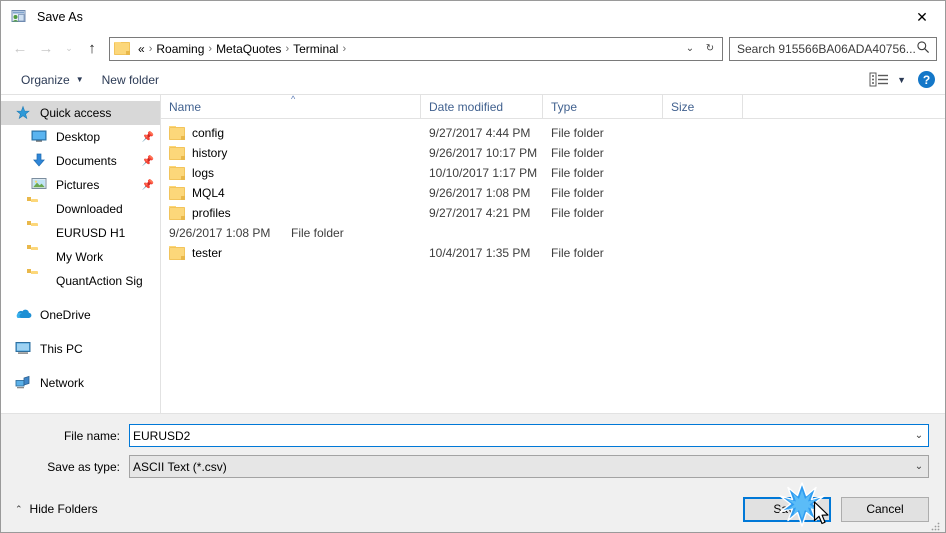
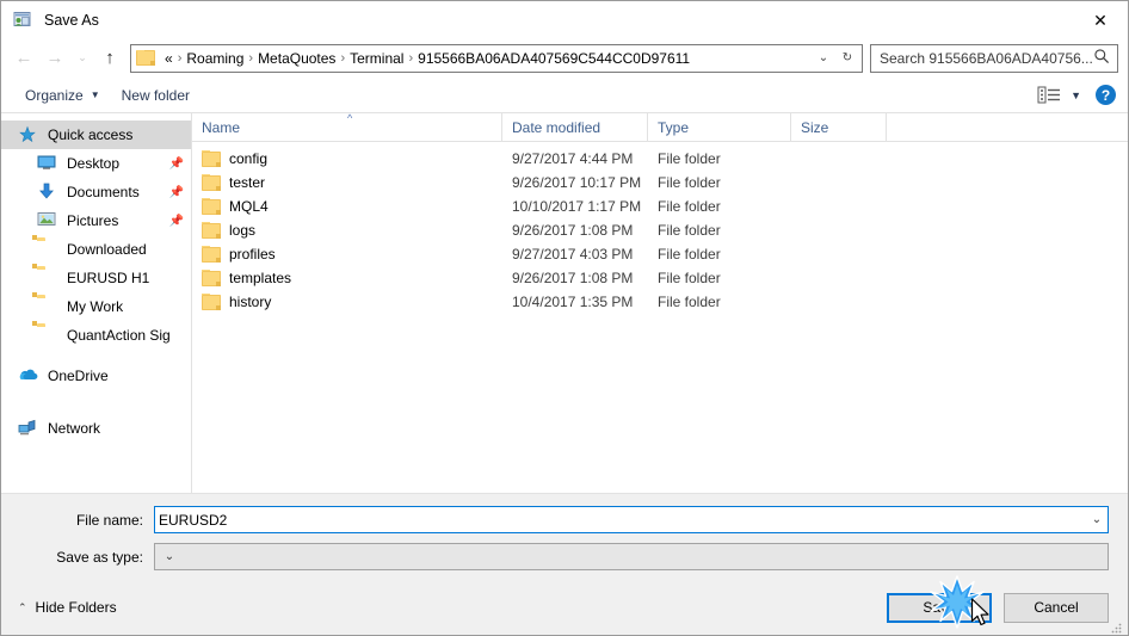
  Save As
  ✕
  ←
  →
  ⌄
  ↑
  «
  ›
  Roaming
  ›
  MetaQuotes
  ›
  Terminal
  ›
+ 915566BA06ADA407569C544CC0D97611
  ⌄
  ↻
  Search 915566BA06ADA40756...
  Organize
  ▼
  New folder
  ▼
  ?
  Quick access
  Desktop
  📌
  Documents
  📌
  Pictures
  📌
  Downloaded
  EURUSD H1
  My Work
  QuantAction Sig
  OneDrive
- This PC
  Network
  ^
  Name
  Date modified
  Type
  Size
  config
  9/27/2017 4:44 PM
  File folder
- history
+ tester
  9/26/2017 10:17 PM
  File folder
- logs
+ MQL4
  10/10/2017 1:17 PM
  File folder
- MQL4
+ logs
  9/26/2017 1:08 PM
  File folder
  profiles
- 9/27/2017 4:21 PM
+ 9/27/2017 4:03 PM
  File folder
+ templates
  9/26/2017 1:08 PM
  File folder
- tester
+ history
  10/4/2017 1:35 PM
  File folder
  File name:
  EURUSD2
  ⌄
  Save as type:
- ASCII Text (*.csv)
  ⌄
  ⌃
  Hide Folders
  Cancel
